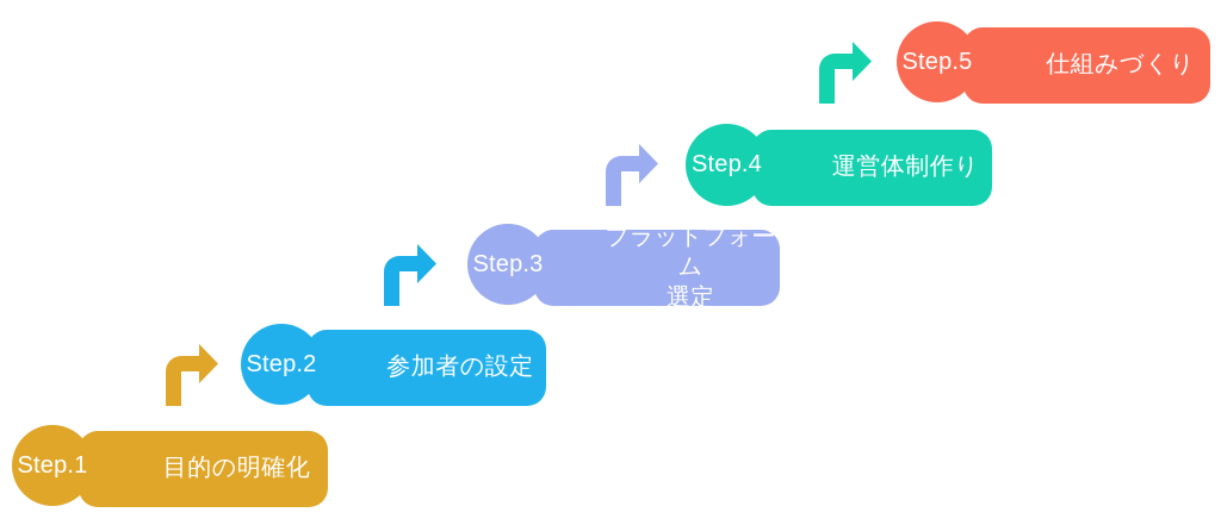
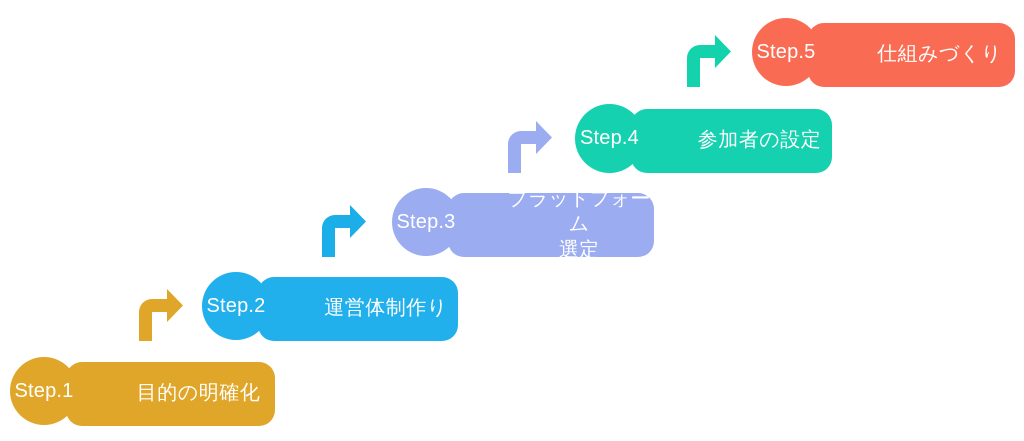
  目的の明確化
  Step.1
- 参加者の設定
+ 運営体制作り
  Step.2
  プラットフォーム
  選定
  Step.3
- 運営体制作り
+ 参加者の設定
  Step.4
  仕組みづくり
  Step.5
